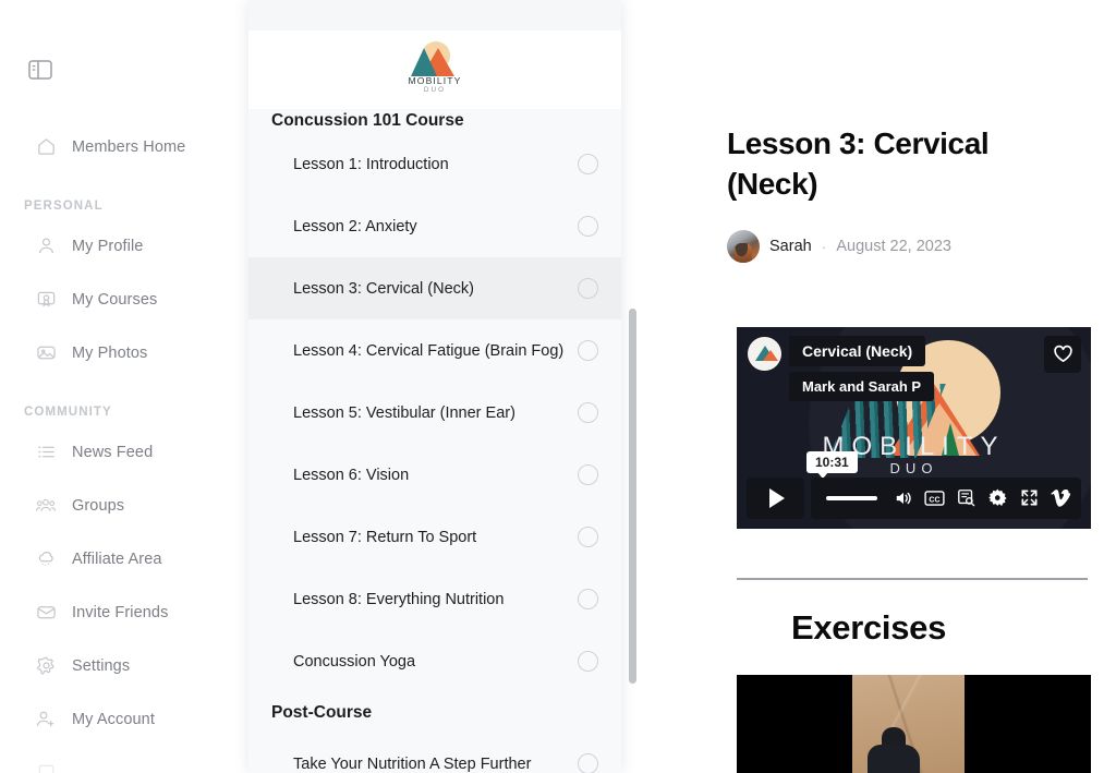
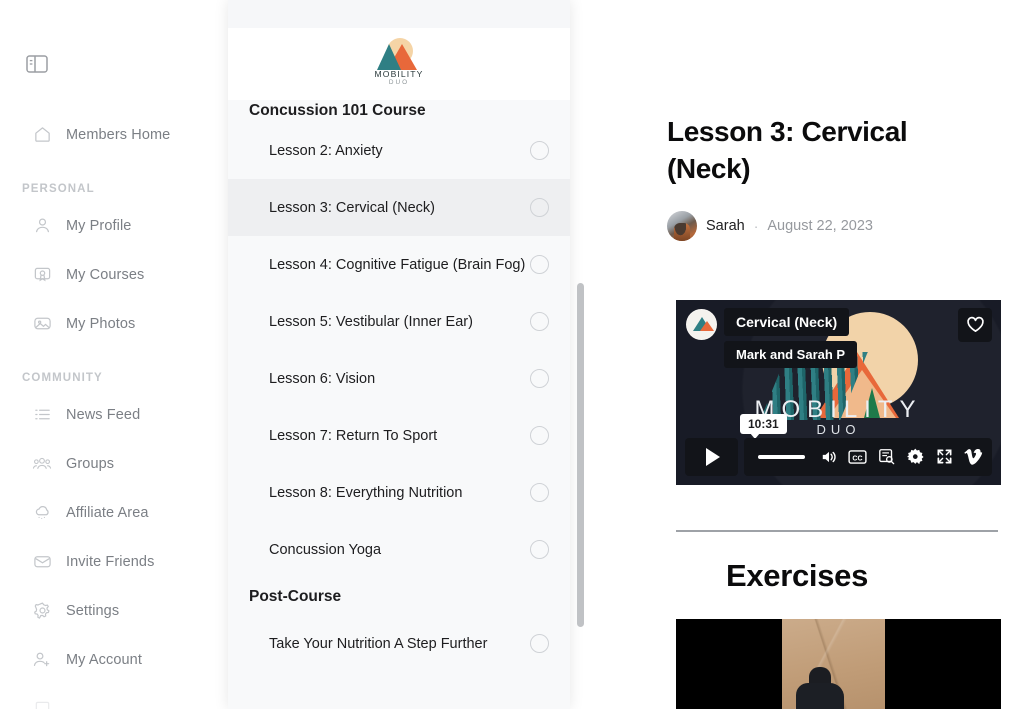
  Members Home
  PERSONAL
  My Profile
  My Courses
  My Photos
  COMMUNITY
  News Feed
  Groups
  Affiliate Area
  Invite Friends
  Settings
  My Account
  MOBILITY
  Concussion 101 Course
- Lesson 1: Introduction
  Lesson 2: Anxiety
  Lesson 3: Cervical (Neck)
- Lesson 4: Cervical Fatigue (Brain Fog)
+ Lesson 4: Cognitive Fatigue (Brain Fog)
  Lesson 5: Vestibular (Inner Ear)
  Lesson 6: Vision
  Lesson 7: Return To Sport
  Lesson 8: Everything Nutrition
  Concussion Yoga
  Post-Course
  Take Your Nutrition A Step Further
  Lesson 3: Cervical (Neck)
  Sarah
  ·
  August 22, 2023
  MOBILITY
  DUO
  Cervical (Neck)
  Mark and Sarah P
  10:31
  Exercises
